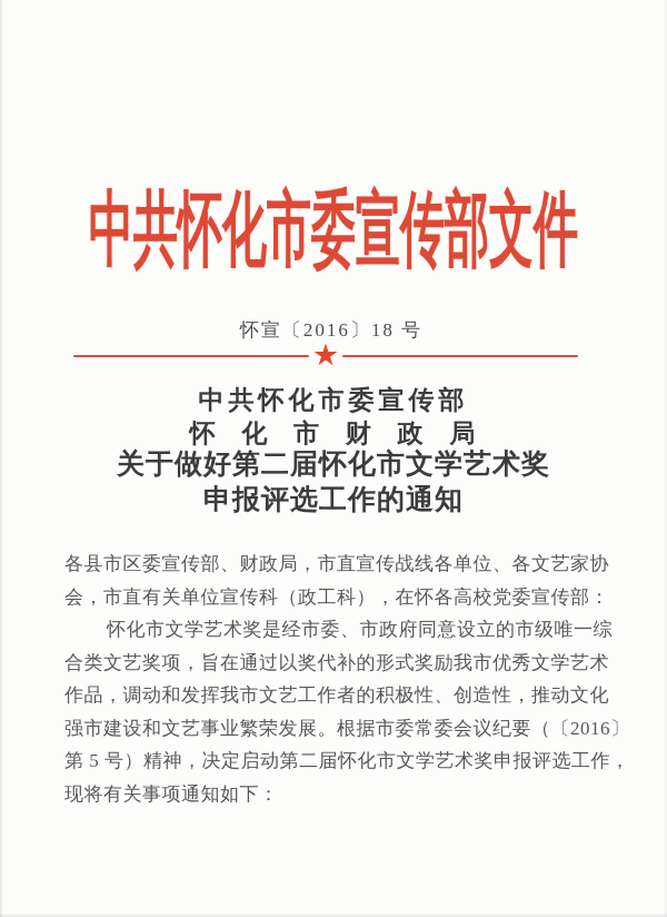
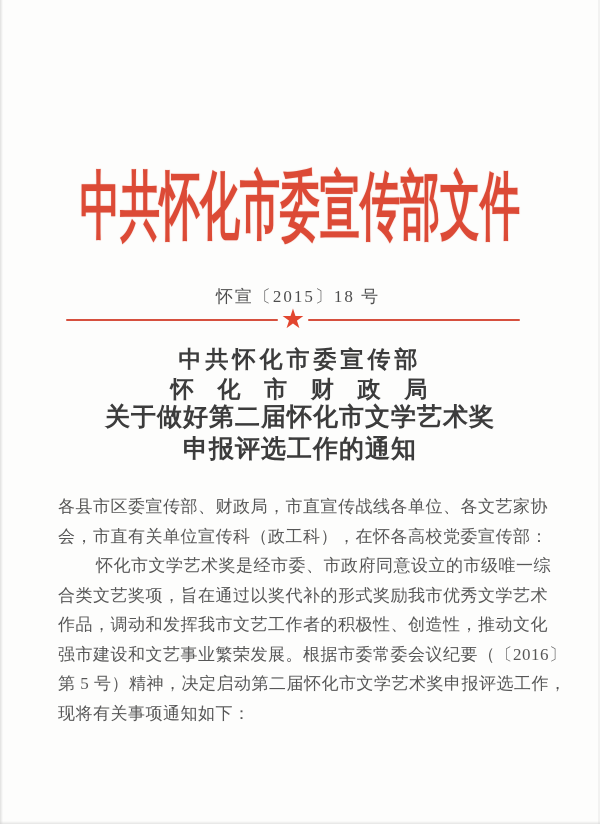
  中共怀化市委宣传部文件
- 怀宣〔2016〕18 号
+ 怀宣〔2015〕18 号
  ★
  中共怀化市委宣传部
  怀 化 市 财 政 局
  关于做好第二届怀化市文学艺术奖
  申报评选工作的通知
  各县市区委宣传部、财政局，市直宣传战线各单位、各文艺家协
  会，市直有关单位宣传科（政工科），在怀各高校党委宣传部：
  怀化市文学艺术奖是经市委、市政府同意设立的市级唯一综
  合类文艺奖项，旨在通过以奖代补的形式奖励我市优秀文学艺术
  作品，调动和发挥我市文艺工作者的积极性、创造性，推动文化
  强市建设和文艺事业繁荣发展。根据市委常委会议纪要（〔2016〕
  第 5 号）精神，决定启动第二届怀化市文学艺术奖申报评选工作，
  现将有关事项通知如下：
